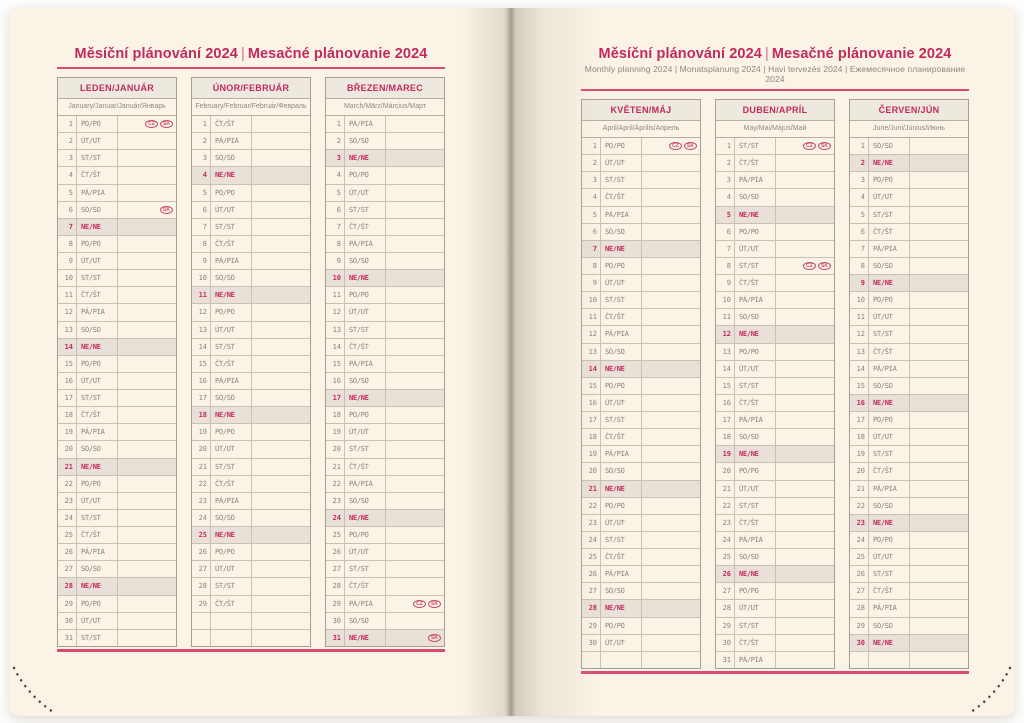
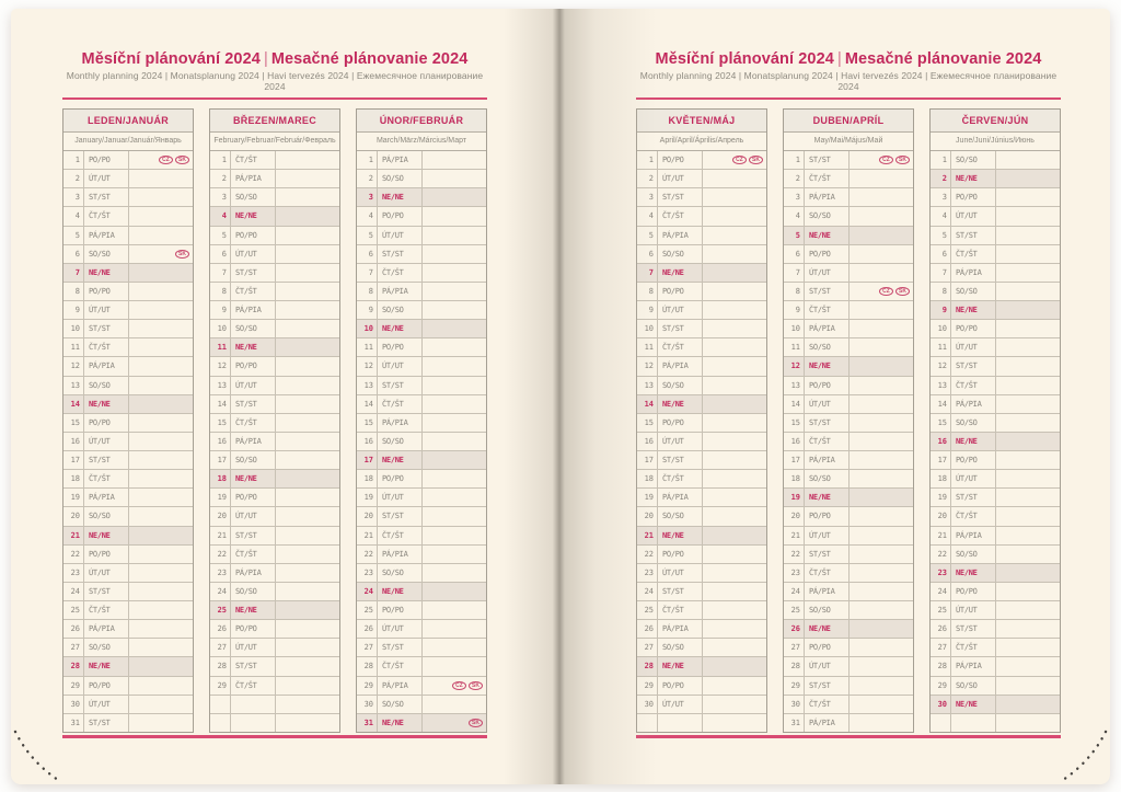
  Měsíční plánování 2024 | Mesačné plánovanie 2024
+ Monthly planning 2024 | Monatsplanung 2024 | Havi tervezés 2024 | Ежемесячное планирование 2024
  LEDEN/JANUÁR
  1
  PO/PO
  2
  ÚT/UT
  3
  ST/ST
  4
  ČT/ŠT
  5
  PÁ/PIA
  6
  SO/SO
  7
  NE/NE
  8
  PO/PO
  9
  ÚT/UT
  10
  ST/ST
  11
  ČT/ŠT
  12
  PÁ/PIA
  13
  SO/SO
  14
  NE/NE
  15
  PO/PO
  16
  ÚT/UT
  17
  ST/ST
  18
  ČT/ŠT
  19
  PÁ/PIA
  20
  SO/SO
  21
  NE/NE
  22
  PO/PO
  23
  ÚT/UT
  24
  ST/ST
  25
  ČT/ŠT
  26
  PÁ/PIA
  27
  SO/SO
  28
  NE/NE
  29
  PO/PO
  30
  ÚT/UT
  31
  ST/ST
- ÚNOR/FEBRUÁR
+ BŘEZEN/MAREC
  1
  ČT/ŠT
  2
  PÁ/PIA
  3
  SO/SO
  4
  NE/NE
  5
  PO/PO
  6
  ÚT/UT
  7
  ST/ST
  8
  ČT/ŠT
  9
  PÁ/PIA
  10
  SO/SO
  11
  NE/NE
  12
  PO/PO
  13
  ÚT/UT
  14
  ST/ST
  15
  ČT/ŠT
  16
  PÁ/PIA
  17
  SO/SO
  18
  NE/NE
  19
  PO/PO
  20
  ÚT/UT
  21
  ST/ST
  22
  ČT/ŠT
  23
  PÁ/PIA
  24
  SO/SO
  25
  NE/NE
  26
  PO/PO
  27
  ÚT/UT
  28
  ST/ST
  29
  ČT/ŠT
- BŘEZEN/MAREC
+ ÚNOR/FEBRUÁR
  1
  PÁ/PIA
  2
  SO/SO
  3
  NE/NE
  4
  PO/PO
  5
  ÚT/UT
  6
  ST/ST
  7
  ČT/ŠT
  8
  PÁ/PIA
  9
  SO/SO
  10
  NE/NE
  11
  PO/PO
  12
  ÚT/UT
  13
  ST/ST
  14
  ČT/ŠT
  15
  PÁ/PIA
  16
  SO/SO
  17
  NE/NE
  18
  PO/PO
  19
  ÚT/UT
  20
  ST/ST
  21
  ČT/ŠT
  22
  PÁ/PIA
  23
  SO/SO
  24
  NE/NE
  25
  PO/PO
  26
  ÚT/UT
  27
  ST/ST
  28
  ČT/ŠT
  29
  PÁ/PIA
  30
  SO/SO
  31
  NE/NE
  Měsíční plánování 2024 | Mesačné plánovanie 2024
  thly planning 2024 | Monatsplanung 2024 | Havi tervezés 2024 | Ежемесячное планирование 2024
  KVĚTEN/MÁJ
  PO/PO
  ÚT/UT
  ST/ST
  ČT/ŠT
  PÁ/PIA
  SO/SO
  NE/NE
  PO/PO
  ÚT/UT
  ST/ST
  ČT/ŠT
  PÁ/PIA
  SO/SO
  NE/NE
  PO/PO
  ÚT/UT
  ST/ST
  ČT/ŠT
  PÁ/PIA
  SO/SO
  NE/NE
  PO/PO
  ÚT/UT
  ST/ST
  ČT/ŠT
  PÁ/PIA
  SO/SO
  NE/NE
  PO/PO
  ÚT/UT
  DUBEN/APRÍL
  1
  ST/ST
  2
  ČT/ŠT
  3
  PÁ/PIA
  4
  SO/SO
  5
  NE/NE
  6
  PO/PO
  7
  ÚT/UT
  8
  ST/ST
  9
  ČT/ŠT
  10
  PÁ/PIA
  11
  SO/SO
  12
  NE/NE
  13
  PO/PO
  14
  ÚT/UT
  15
  ST/ST
  16
  ČT/ŠT
  17
  PÁ/PIA
  18
  SO/SO
  19
  NE/NE
  20
  PO/PO
  21
  ÚT/UT
  22
  ST/ST
  23
  ČT/ŠT
  24
  PÁ/PIA
  25
  SO/SO
  26
  NE/NE
  27
  PO/PO
  28
  ÚT/UT
  29
  ST/ST
  30
  ČT/ŠT
  31
  PÁ/PIA
  ČERVEN/JÚN
  1
  SO/SO
  2
  NE/NE
  3
  PO/PO
  4
  ÚT/UT
  5
  ST/ST
  6
  ČT/ŠT
  7
  PÁ/PIA
  8
  SO/SO
  9
  NE/NE
  10
  PO/PO
  11
  ÚT/UT
  12
  ST/ST
  13
  ČT/ŠT
  14
  PÁ/PIA
  15
  SO/SO
  16
  NE/NE
  17
  PO/PO
  18
  ÚT/UT
  19
  ST/ST
  20
  ČT/ŠT
  21
  PÁ/PIA
  22
  SO/SO
  23
  NE/NE
  24
  PO/PO
  25
  ÚT/UT
  26
  ST/ST
  27
  ČT/ŠT
  28
  PÁ/PIA
  29
  SO/SO
  30
  NE/NE
